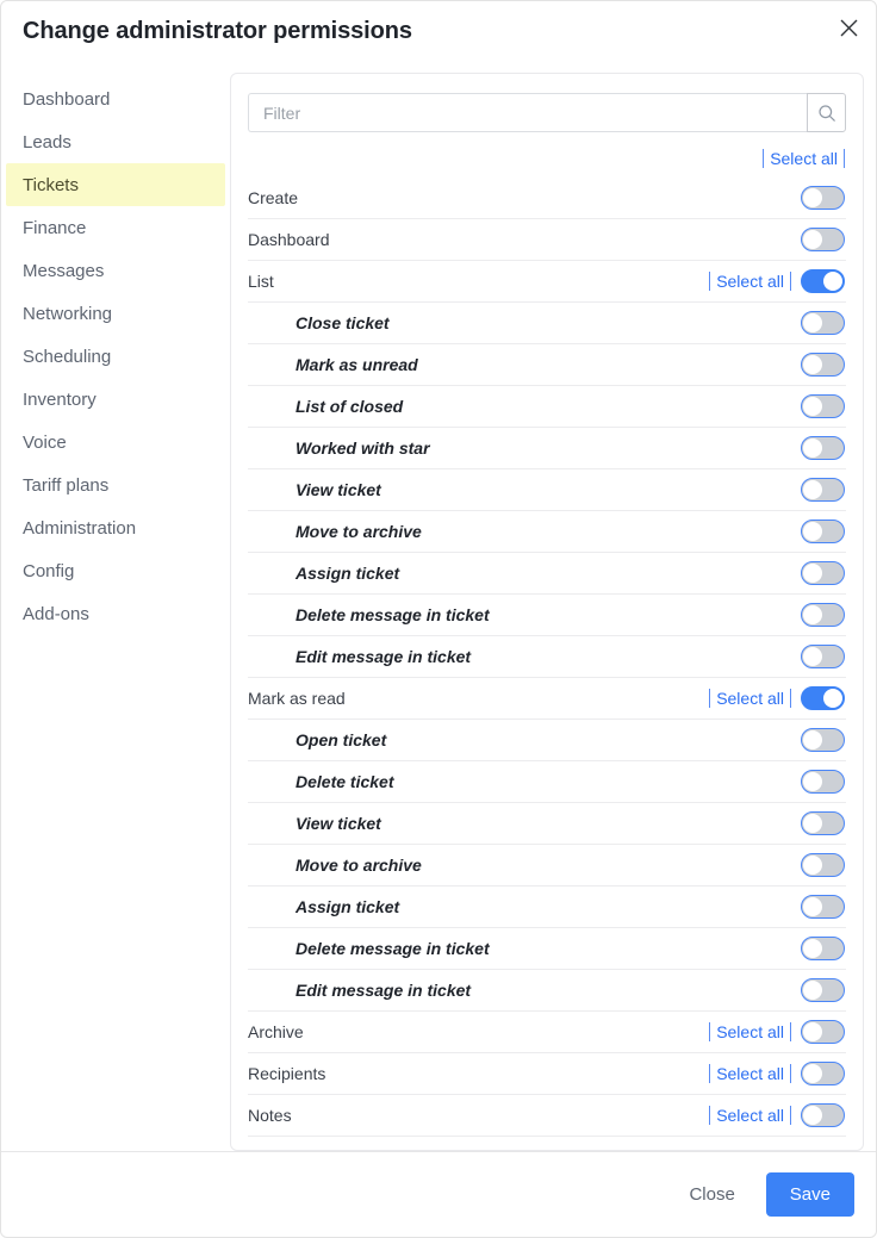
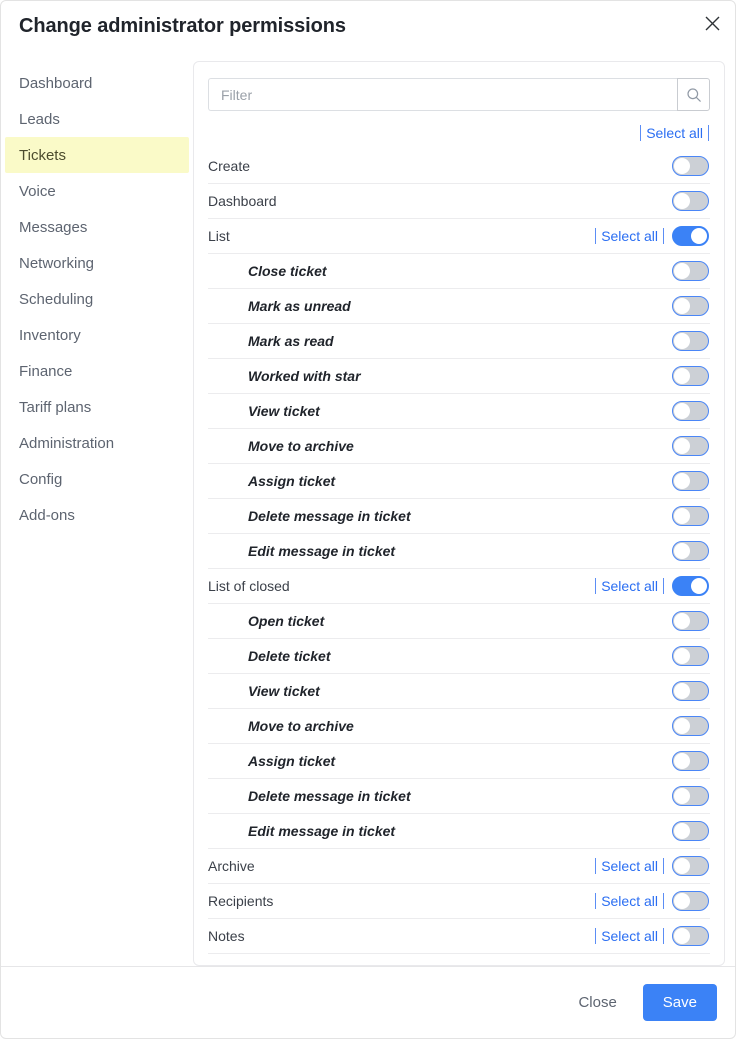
  Change administrator permissions
  Dashboard
  Leads
  Tickets
- Finance
+ Voice
  Messages
  Networking
  Scheduling
  Inventory
- Voice
+ Finance
  Tariff plans
  Administration
  Config
  Add-ons
  Filter
  Select all
  Create
  Dashboard
  List
  Select all
  Close ticket
  Mark as unread
- List of closed
+ Mark as read
  Worked with star
  View ticket
  Move to archive
  Assign ticket
  Delete message in ticket
  Edit message in ticket
- Mark as read
+ List of closed
  Select all
  Open ticket
  Delete ticket
  View ticket
  Move to archive
  Assign ticket
  Delete message in ticket
  Edit message in ticket
  Archive
  Select all
  Recipients
  Select all
  Notes
  Select all
  Close
  Save
